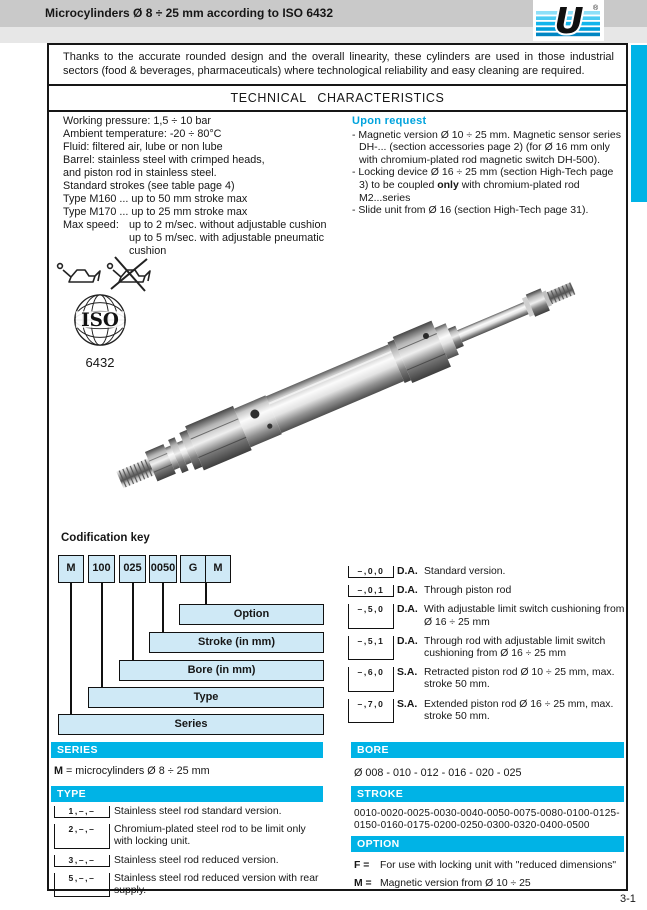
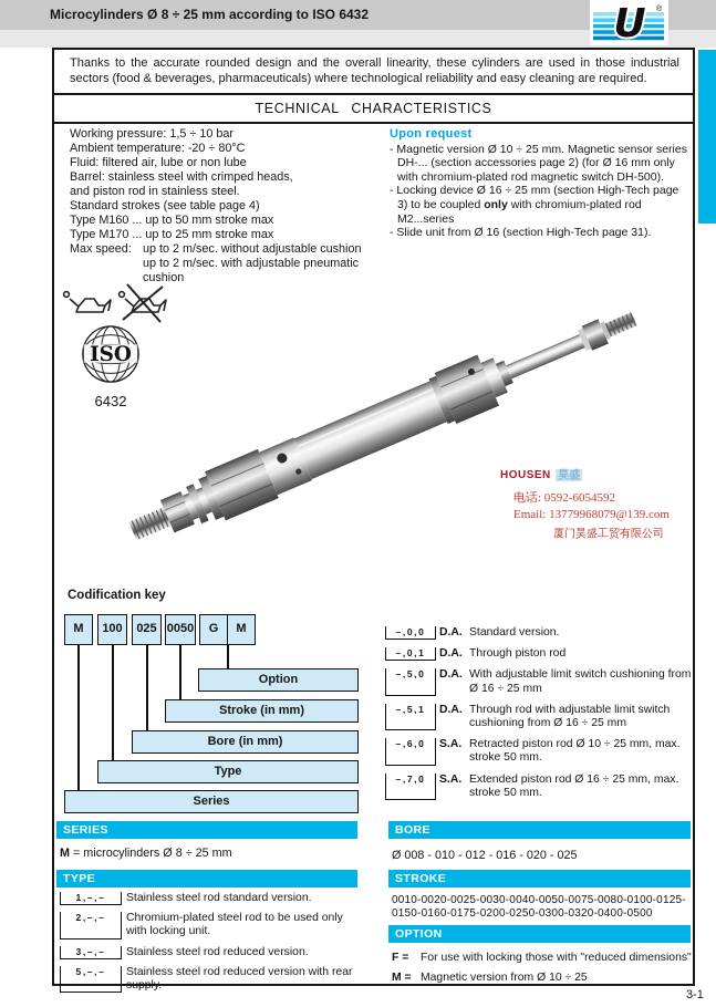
  Microcylinders Ø 8 ÷ 25 mm according to ISO 6432
  U
  Thanks to the accurate rounded design and the overall linearity, these cylinders are used in those industrial sectors (food & beverages, pharmaceuticals) where technological reliability and easy cleaning are required.
  TECHNICAL CHARACTERISTICS
  Working pressure: 1,5 ÷ 10 bar
  Ambient temperature: -20 ÷ 80°C
  Fluid: filtered air, lube or non lube
  Barrel: stainless steel with crimped heads,
  and piston rod in stainless steel.
  Standard strokes (see table page 4)
  Type M160 ... up to 50 mm stroke max
  Type M170 ... up to 25 mm stroke max
  Max speed:
  up to 2 m/sec. without adjustable cushion
- up to 5 m/sec. with adjustable pneumatic
+ up to 2 m/sec. with adjustable pneumatic
  cushion
  Upon request
  - Magnetic version Ø 10 ÷ 25 mm. Magnetic sensor series DH-... (section accessories page 2) (for Ø 16 mm only with chromium-plated rod magnetic switch DH-500).
  - Locking device Ø 16 ÷ 25 mm (section High-Tech page 3) to be coupled only with chromium-plated rod M2...series
  - Slide unit from Ø 16 (section High-Tech page 31).
  ISO
  6432
+ HOUSEN 昊盛
+ 电话: 0592-6054592
+ Email: 13779968079@139.com
+ 厦门昊盛工贸有限公司
  Codification key
  M
  100
  025
  0050
  G
  M
  Option
  Stroke (in mm)
  Bore (in mm)
  Type
  Series
  –,0,0
  D.A.
  Standard version.
  –,0,1
  D.A.
  Through piston rod
  –,5,0
  D.A.
  With adjustable limit switch cushioning from Ø 16 ÷ 25 mm
  –,5,1
  D.A.
  Through rod with adjustable limit switch cushioning from Ø 16 ÷ 25 mm
  –,6,0
  S.A.
  Retracted piston rod Ø 10 ÷ 25 mm, max. stroke 50 mm.
  –,7,0
  S.A.
  Extended piston rod Ø 16 ÷ 25 mm, max. stroke 50 mm.
  SERIES
  M = microcylinders Ø 8 ÷ 25 mm
  TYPE
  1,–,–
  Stainless steel rod standard version.
  2,–,–
- Chromium-plated steel rod to be limit only with locking unit.
+ Chromium-plated steel rod to be used only with locking unit.
  3,–,–
  Stainless steel rod reduced version.
  5,–,–
  Stainless steel rod reduced version with rear supply.
  BORE
  Ø 008 - 010 - 012 - 016 - 020 - 025
  STROKE
  0010-0020-0025-0030-0040-0050-0075-0080-0100-0125-0150-0160-0175-0200-0250-0300-0320-0400-0500
  OPTION
  F =
- For use with locking unit with "reduced dimensions"
+ For use with locking those with "reduced dimensions"
  M =
  Magnetic version from Ø 10 ÷ 25
  3-1
